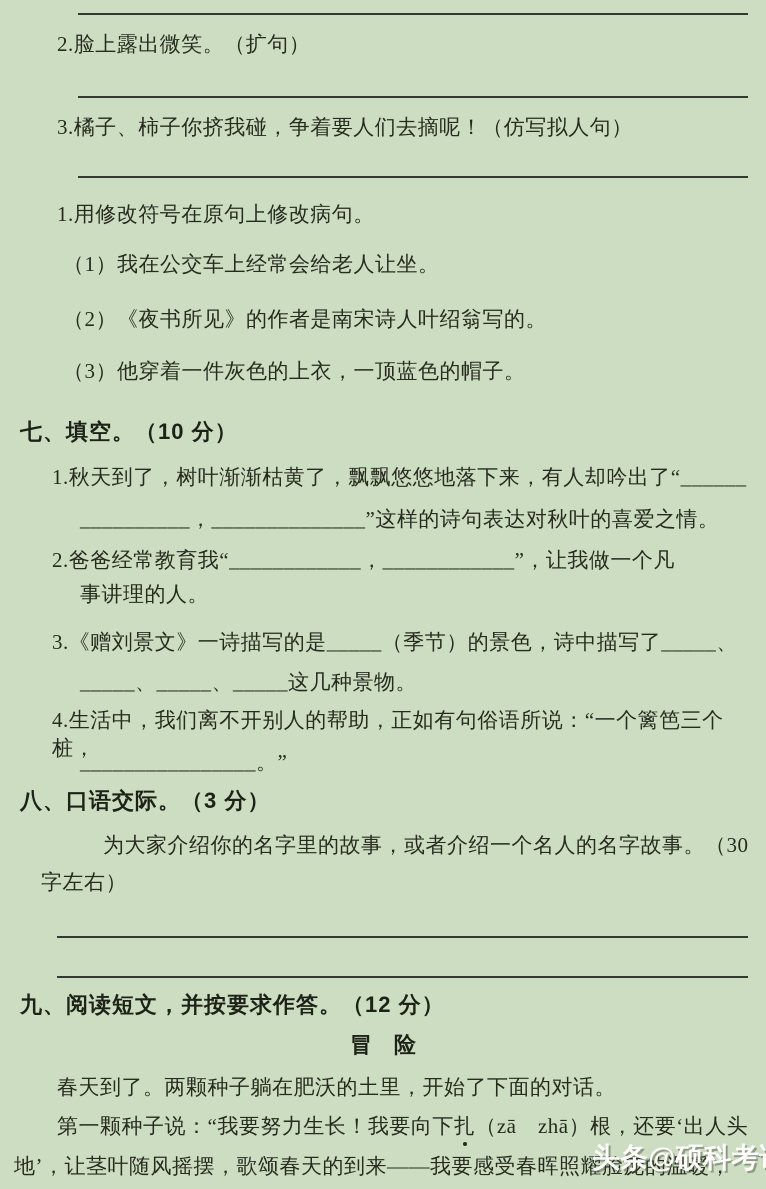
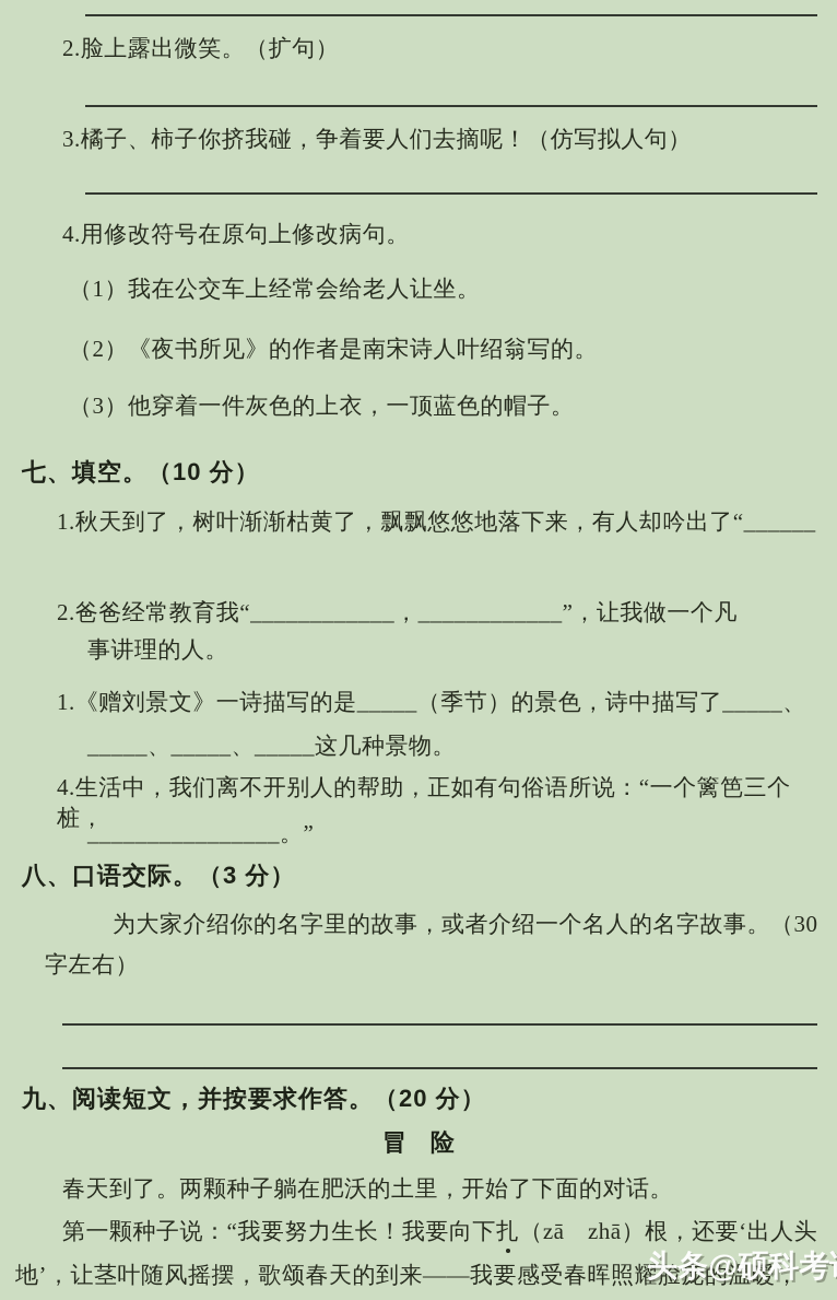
  2.脸上露出微笑。（扩句）
  3.橘子、柿子你挤我碰，争着要人们去摘呢！（仿写拟人句）
- 1.用修改符号在原句上修改病句。
+ 4.用修改符号在原句上修改病句。
  （1）我在公交车上经常会给老人让坐。
  （2）《夜书所见》的作者是南宋诗人叶绍翁写的。
  （3）他穿着一件灰色的上衣，一顶蓝色的帽子。
  七、填空。（10 分）
  1.秋天到了，树叶渐渐枯黄了，飘飘悠悠地落下来，有人却吟出了“______
- __________，______________”这样的诗句表达对秋叶的喜爱之情。
  2.爸爸经常教育我“____________，____________”，让我做一个凡
  事讲理的人。
- 3.《赠刘景文》一诗描写的是_____（季节）的景色，诗中描写了_____、
+ 1.《赠刘景文》一诗描写的是_____（季节）的景色，诗中描写了_____、
  _____、_____、_____这几种景物。
  4.生活中，我们离不开别人的帮助，正如有句俗语所说：“一个篱笆三个桩，
  ________________。”
  八、口语交际。（3 分）
  为大家介绍你的名字里的故事，或者介绍一个名人的名字故事。（30
  字左右）
- 九、阅读短文，并按要求作答。（12 分）
+ 九、阅读短文，并按要求作答。（20 分）
  冒 险
  春天到了。两颗种子躺在肥沃的土里，开始了下面的对话。
  第一颗种子说：“我要努力生长！我要向下扎（zā zhā）根，还要‘出人头
  地’，让茎叶随风摇摆，歌颂春天的到来——我要感受春晖照耀脸庞的温暖，
  头条@硕科考
